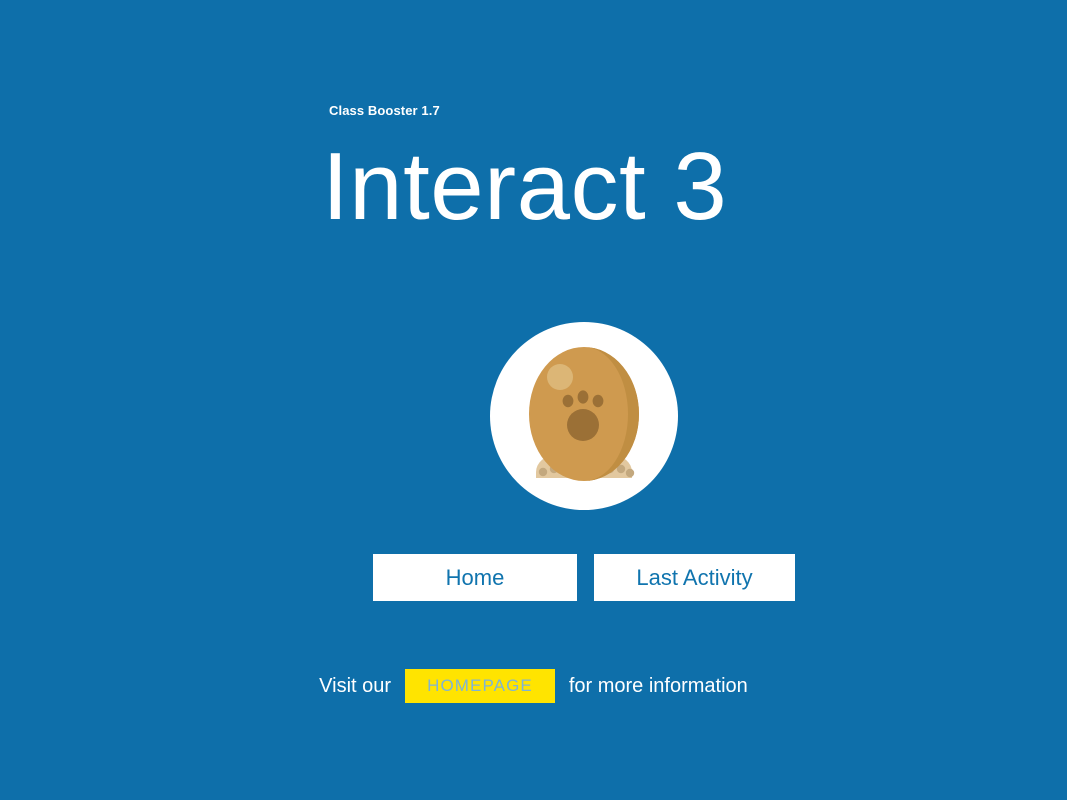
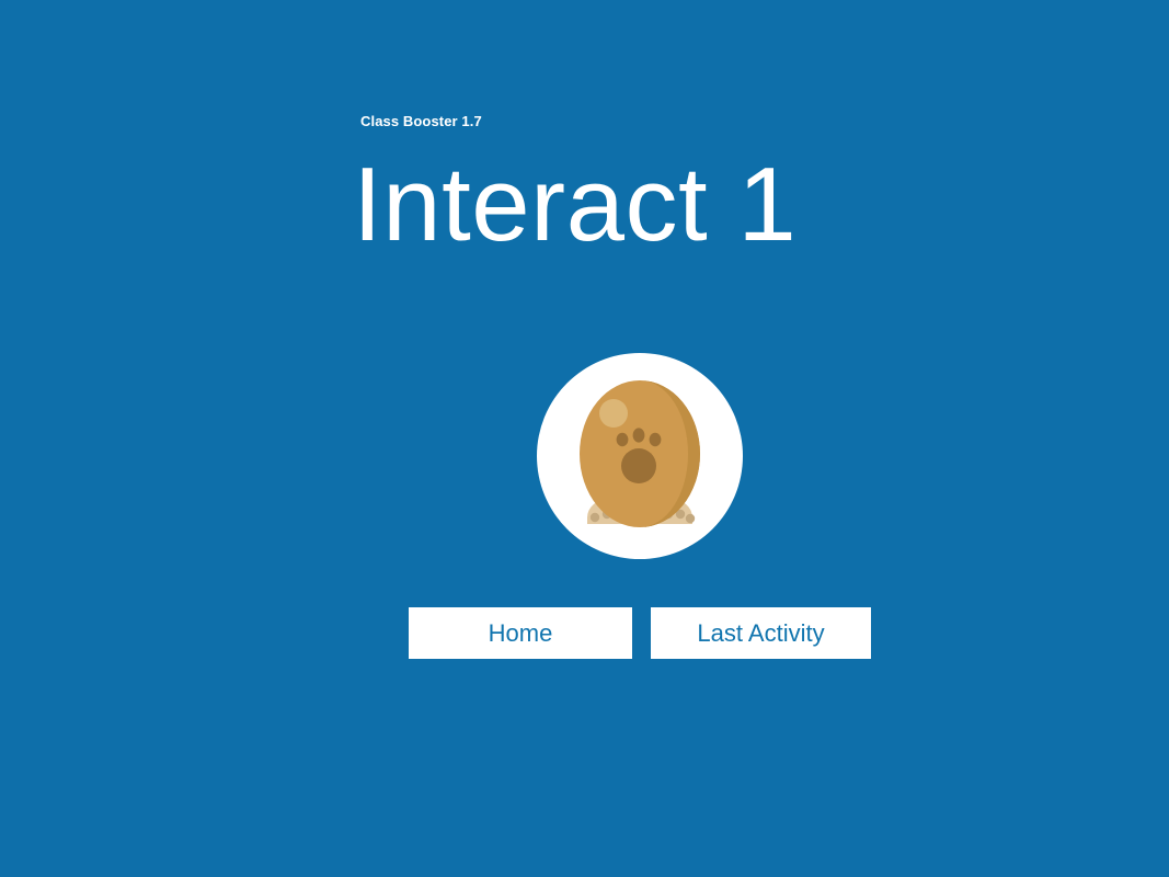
  Class Booster 1.7
- Interact 3
+ Interact 1
  Home
  Last Activity
- Visit our
- HOMEPAGE
- for more information
